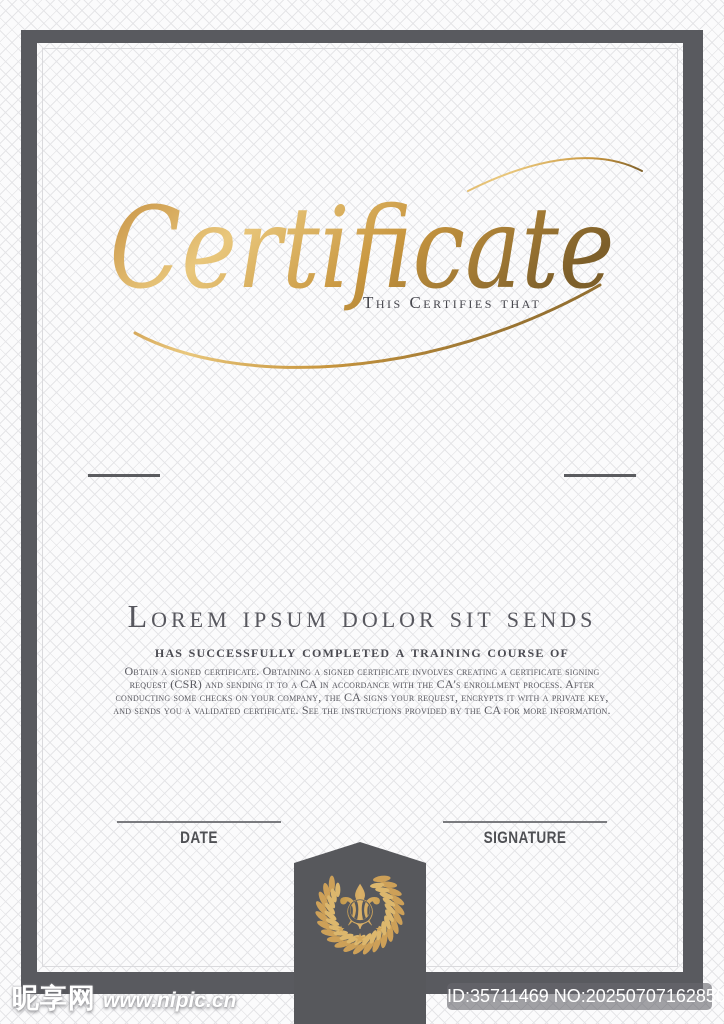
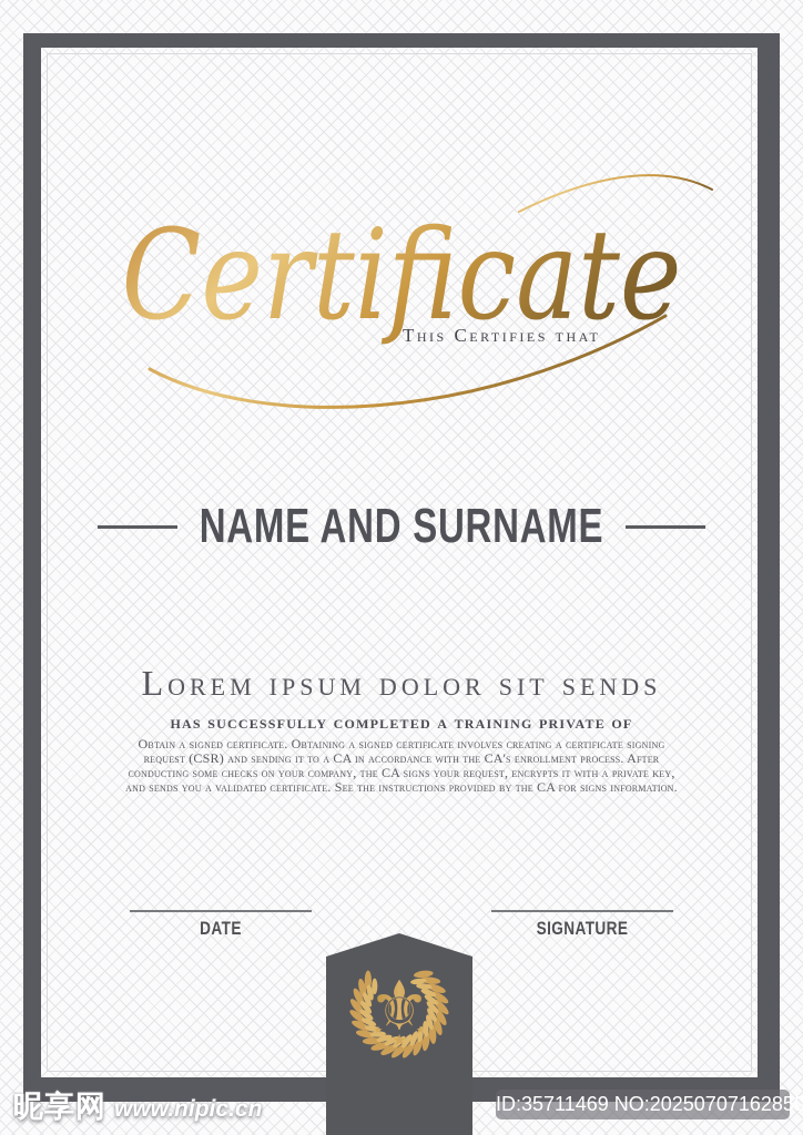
  Certificate
  This Certifies that
+ NAME AND SURNAME
  Lorem ipsum dolor sit sends
- has successfully completed a training course of
+ has successfully completed a training private of
- Obtain a signed certificate. Obtaining a signed certificate involves creating a certificate signing request (CSR) and sending it to a CA in accordance with the CA's enrollment process. After conducting some checks on your company, the CA signs your request, encrypts it with a private key, and sends you a validated certificate. See the instructions provided by the CA for more information.
+ Obtain a signed certificate. Obtaining a signed certificate involves creating a certificate signing request (CSR) and sending it to a CA in accordance with the CA's enrollment process. After conducting some checks on your company, the CA signs your request, encrypts it with a private key, and sends you a validated certificate. See the instructions provided by the CA for signs information.
  DATE
  SIGNATURE
  ⚜
  ★
  ★
  ★
  昵享网
  www.nipic.cn
  ID:35711469 NO:20250707162850
